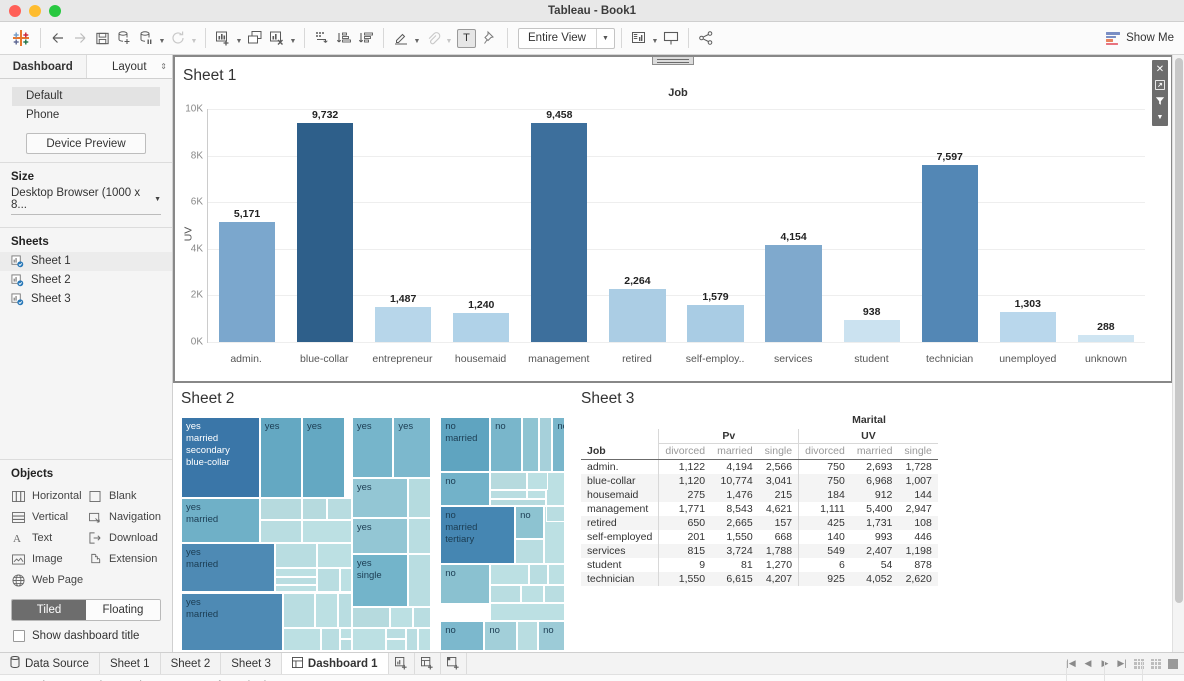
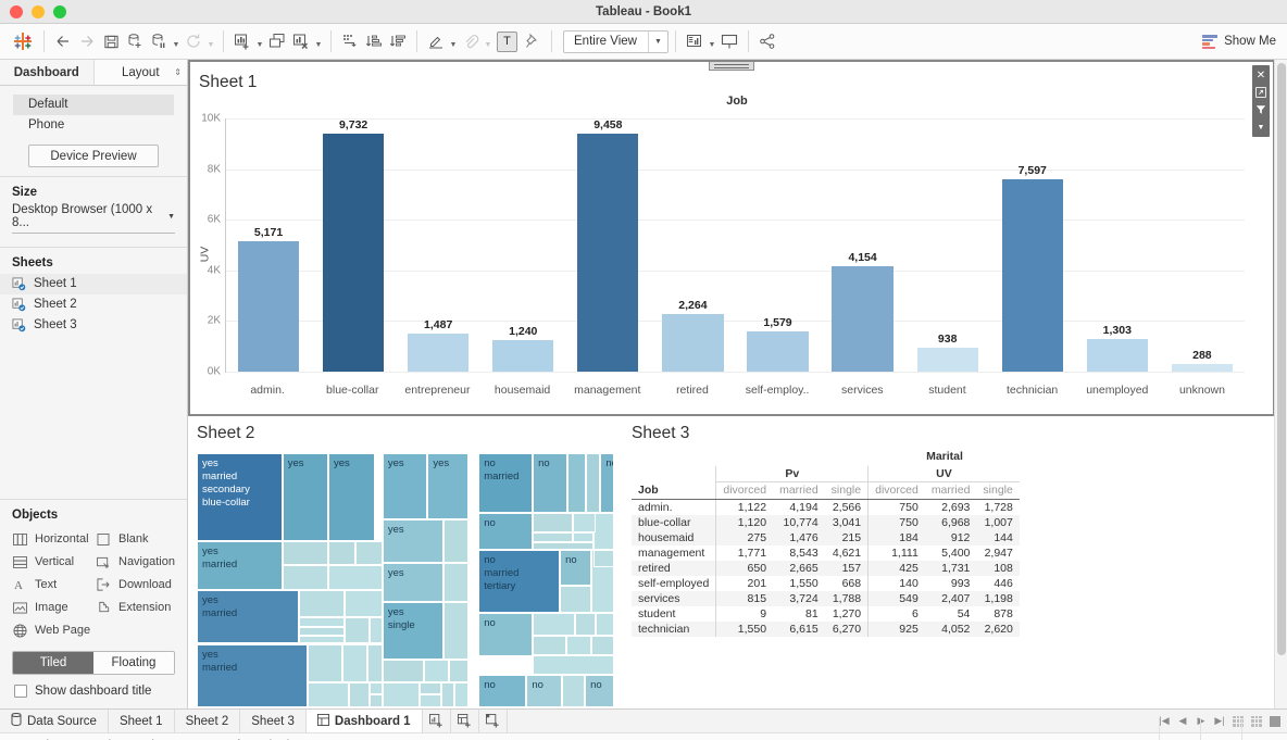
  Tableau - Book1
  T
  Entire View
  Show Me
  Dashboard
  Layout
  ⇕
  Default
  Phone
  Device Preview
  Size
  Desktop Browser (1000 x 8...
  Sheets
  Sheet 1
  Sheet 2
  Sheet 3
  Objects
  Horizontal
  Blank
  Vertical
  Navigation
  A
  Text
  Download
  Image
  Extension
  Web Page
  Tiled
  Floating
  Show dashboard title
  Sheet 1
  ✕
  Job
  0K
  2K
  4K
  6K
  8K
  10K
  5,171
  9,732
  1,487
  1,240
  9,458
  2,264
  1,579
  4,154
  938
  7,597
  1,303
  288
  admin.
  blue-collar
  entrepreneur
  housemaid
  management
  retired
  self-employ..
  services
  student
  technician
  unemployed
  unknown
  Sheet 2
  yes
  married
  secondary
  blue-collar
  yes
  yes
  yes
  yes
  yes
  yes
  yes
  single
  yes
  married
  yes
  married
  yes
  married
  no
  married
  no
  no
  no
  married
  tertiary
  no
  no
  no
  no
  no
  Sheet 3
  Marital
  	Pv	UV
  Job	divorced	married	single	divorced	married	single
  admin.	1,122	4,194	2,566	750	2,693	1,728
  blue-collar	1,120	10,774	3,041	750	6,968	1,007
  housemaid	275	1,476	215	184	912	144
  management	1,771	8,543	4,621	1,111	5,400	2,947
  retired	650	2,665	157	425	1,731	108
  self-employed	201	1,550	668	140	993	446
  services	815	3,724	1,788	549	2,407	1,198
  student	9	81	1,270	6	54	878
- technician	1,550	6,615	4,207	925	4,052	2,620
+ technician	1,550	6,615	6,270	925	4,052	2,620
  Data Source
  Sheet 1
  Sheet 2
  Sheet 3
  Dashboard 1
  |◀
  ◀
  ▶
  ▶|
